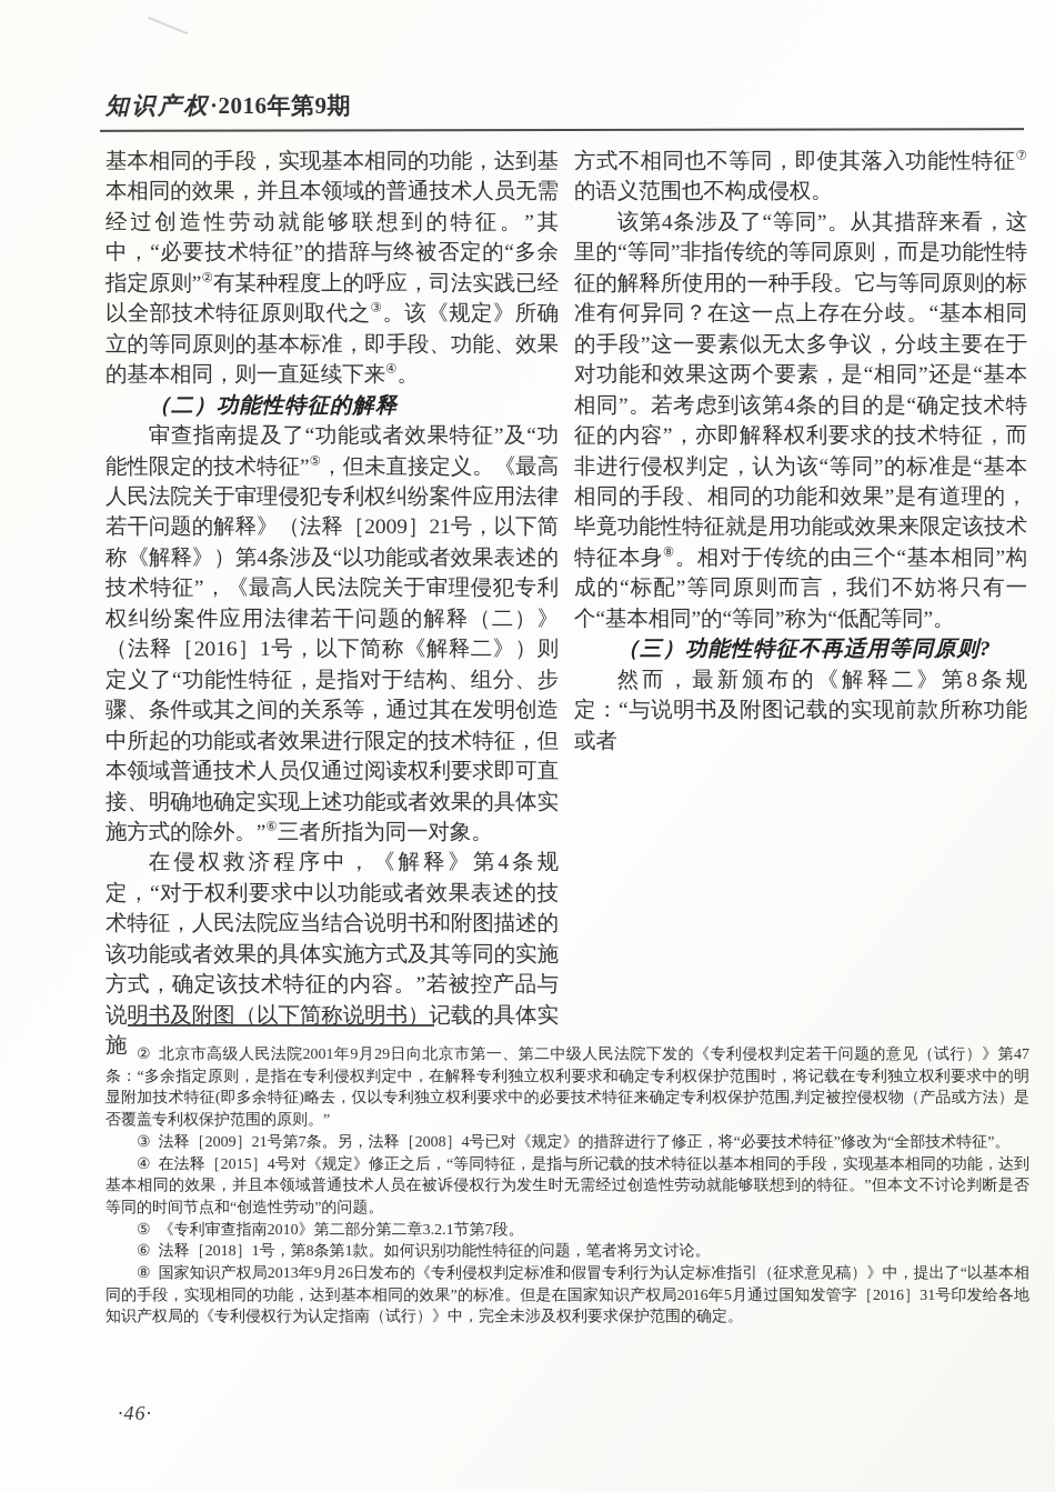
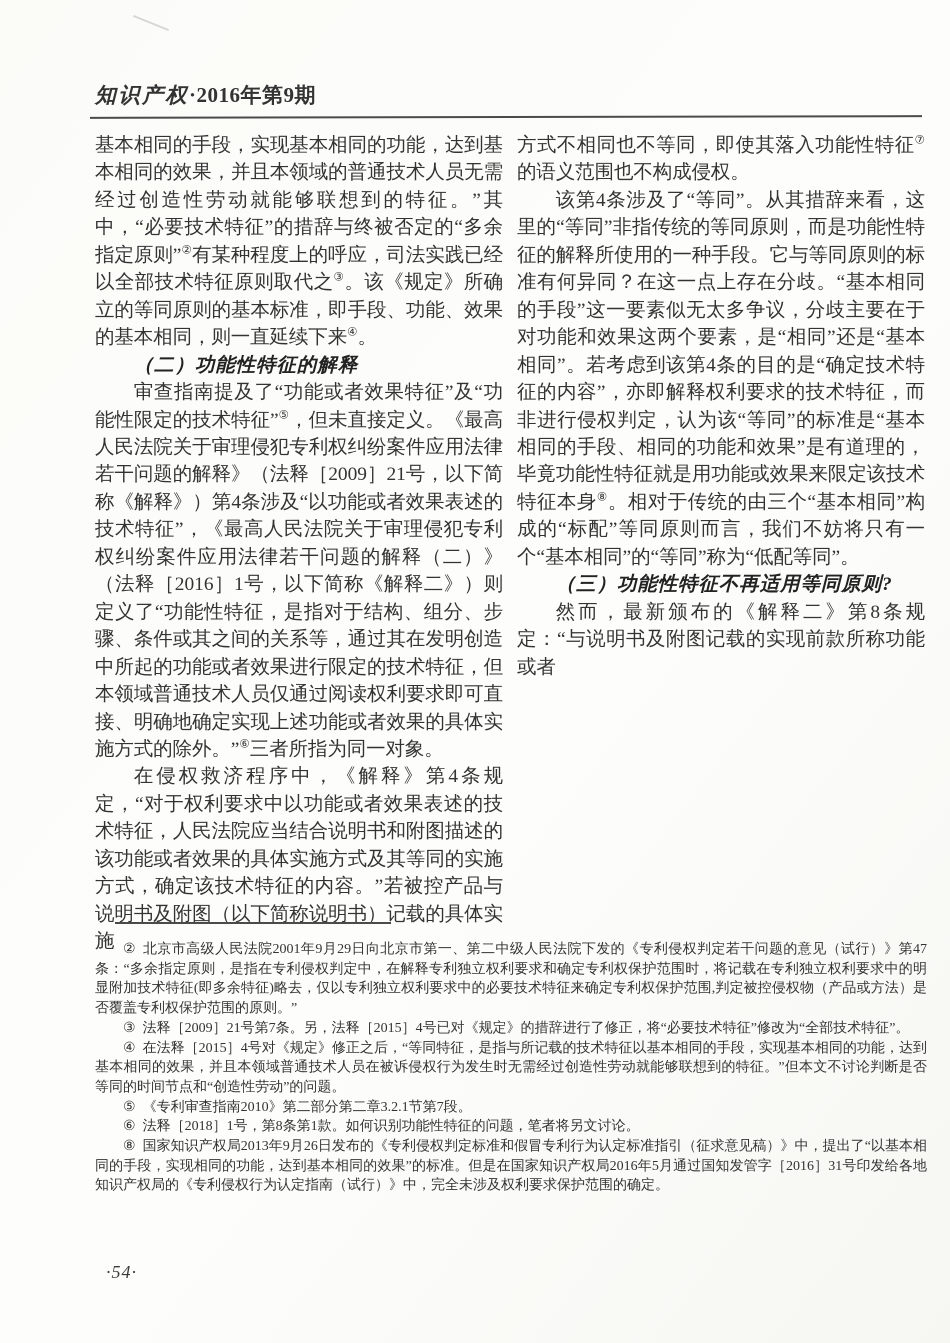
  知识产权·2016年第9期
  基本相同的手段，实现基本相同的功能，达到基本相同的效果，并且本领域的普通技术人员无需经过创造性劳动就能够联想到的特征。”其中，“必要技术特征”的措辞与终被否定的“多余指定原则”②有某种程度上的呼应，司法实践已经以全部技术特征原则取代之③。该《规定》所确立的等同原则的基本标准，即手段、功能、效果的基本相同，则一直延续下来④。
  （二）功能性特征的解释
  审查指南提及了“功能或者效果特征”及“功能性限定的技术特征”⑤，但未直接定义。《最高人民法院关于审理侵犯专利权纠纷案件应用法律若干问题的解释》（法释［2009］21号，以下简称《解释》）第4条涉及“以功能或者效果表述的技术特征”，《最高人民法院关于审理侵犯专利权纠纷案件应用法律若干问题的解释（二）》（法释［2016］1号，以下简称《解释二》）则定义了“功能性特征，是指对于结构、组分、步骤、条件或其之间的关系等，通过其在发明创造中所起的功能或者效果进行限定的技术特征，但本领域普通技术人员仅通过阅读权利要求即可直接、明确地确定实现上述功能或者效果的具体实施方式的除外。”⑥三者所指为同一对象。
  在侵权救济程序中，《解释》第4条规定，“对于权利要求中以功能或者效果表述的技术特征，人民法院应当结合说明书和附图描述的该功能或者效果的具体实施方式及其等同的实施方式，确定该技术特征的内容。”若被控产品与说明书及附图（以下简称说明书）记载的具体实施
  方式不相同也不等同，即使其落入功能性特征⑦的语义范围也不构成侵权。
  该第4条涉及了“等同”。从其措辞来看，这里的“等同”非指传统的等同原则，而是功能性特征的解释所使用的一种手段。它与等同原则的标准有何异同？在这一点上存在分歧。“基本相同的手段”这一要素似无太多争议，分歧主要在于对功能和效果这两个要素，是“相同”还是“基本相同”。若考虑到该第4条的目的是“确定技术特征的内容”，亦即解释权利要求的技术特征，而非进行侵权判定，认为该“等同”的标准是“基本相同的手段、相同的功能和效果”是有道理的，毕竟功能性特征就是用功能或效果来限定该技术特征本身⑧。相对于传统的由三个“基本相同”构成的“标配”等同原则而言，我们不妨将只有一个“基本相同”的“等同”称为“低配等同”。
  （三）功能性特征不再适用等同原则?
  然而，最新颁布的《解释二》第8条规定：“与说明书及附图记载的实现前款所称功能或者
  ② 北京市高级人民法院2001年9月29日向北京市第一、第二中级人民法院下发的《专利侵权判定若干问题的意见（试行）》第47条：“多余指定原则，是指在专利侵权判定中，在解释专利独立权利要求和确定专利权保护范围时，将记载在专利独立权利要求中的明显附加技术特征(即多余特征)略去，仅以专利独立权利要求中的必要技术特征来确定专利权保护范围,判定被控侵权物（产品或方法）是否覆盖专利权保护范围的原则。”
- ③ 法释［2009］21号第7条。另，法释［2008］4号已对《规定》的措辞进行了修正，将“必要技术特征”修改为“全部技术特征”。
+ ③ 法释［2009］21号第7条。另，法释［2015］4号已对《规定》的措辞进行了修正，将“必要技术特征”修改为“全部技术特征”。
  ④ 在法释［2015］4号对《规定》修正之后，“等同特征，是指与所记载的技术特征以基本相同的手段，实现基本相同的功能，达到基本相同的效果，并且本领域普通技术人员在被诉侵权行为发生时无需经过创造性劳动就能够联想到的特征。”但本文不讨论判断是否等同的时间节点和“创造性劳动”的问题。
  ⑤ 《专利审查指南2010》第二部分第二章3.2.1节第7段。
  ⑥ 法释［2018］1号，第8条第1款。如何识别功能性特征的问题，笔者将另文讨论。
  ⑧ 国家知识产权局2013年9月26日发布的《专利侵权判定标准和假冒专利行为认定标准指引（征求意见稿）》中，提出了“以基本相同的手段，实现相同的功能，达到基本相同的效果”的标准。但是在国家知识产权局2016年5月通过国知发管字［2016］31号印发给各地知识产权局的《专利侵权行为认定指南（试行）》中，完全未涉及权利要求保护范围的确定。
- ·46·
+ ·54·
